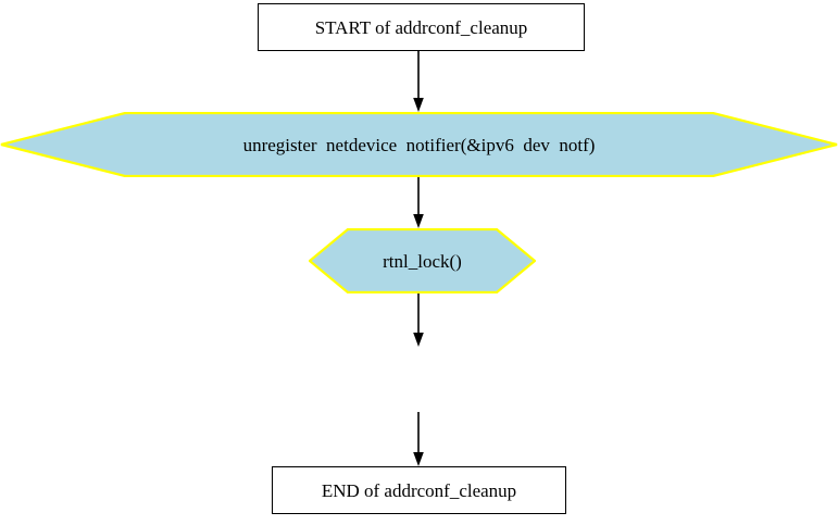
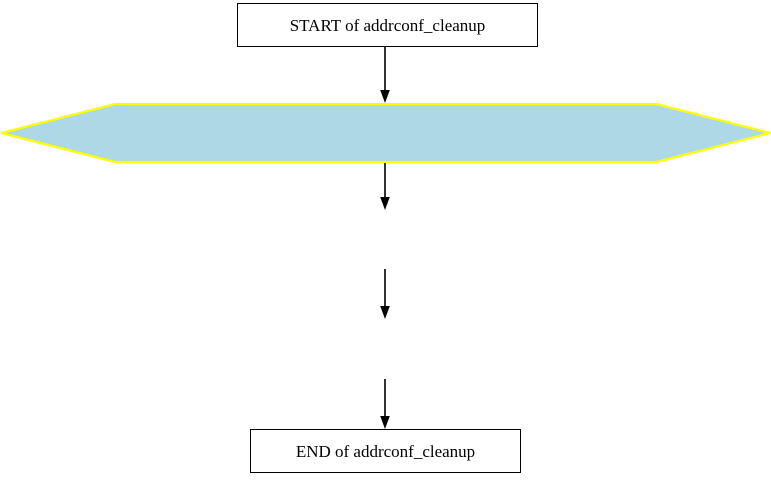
  START of addrconf_cleanup
- unregister netdevice notifier(&ipv6 dev notf)
- rtnl_lock()
  END of addrconf_cleanup
